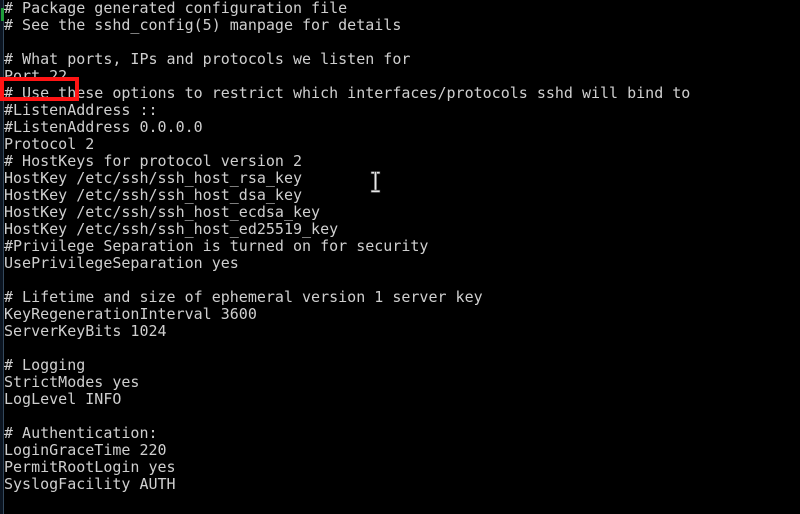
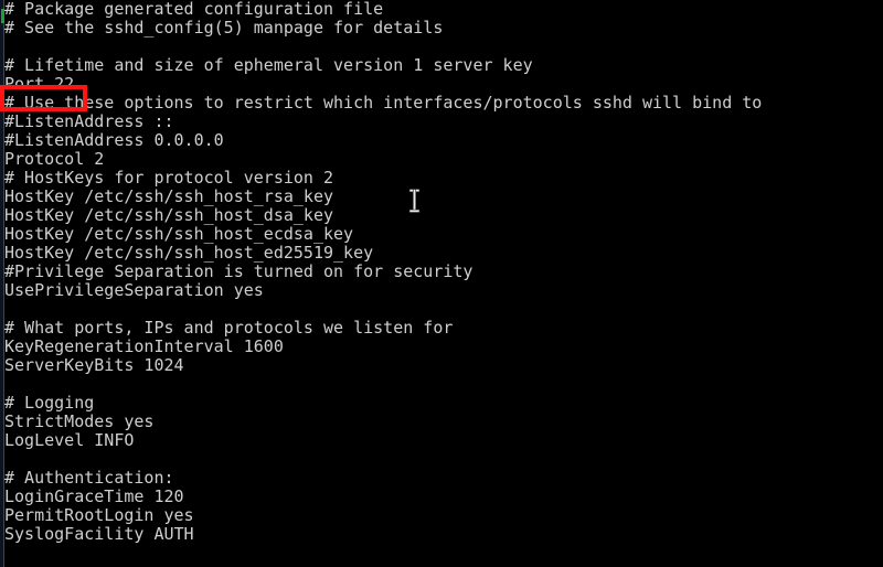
  # Package generated configuration file
  # See the sshd_config(5) manpage for details
- # What ports, IPs and protocols we listen for
+ # Lifetime and size of ephemeral version 1 server key
  Port 22
  # Use these options to restrict which interfaces/protocols sshd will bind to
  #ListenAddress ::
  #ListenAddress 0.0.0.0
  Protocol 2
  # HostKeys for protocol version 2
  HostKey /etc/ssh/ssh_host_rsa_key
  HostKey /etc/ssh/ssh_host_dsa_key
  HostKey /etc/ssh/ssh_host_ecdsa_key
  HostKey /etc/ssh/ssh_host_ed25519_key
  #Privilege Separation is turned on for security
  UsePrivilegeSeparation yes
- # Lifetime and size of ephemeral version 1 server key
+ # What ports, IPs and protocols we listen for
- KeyRegenerationInterval 3600
+ KeyRegenerationInterval 1600
  ServerKeyBits 1024
  # Logging
  StrictModes yes
  LogLevel INFO
  # Authentication:
- LoginGraceTime 220
+ LoginGraceTime 120
  PermitRootLogin yes
  SyslogFacility AUTH
